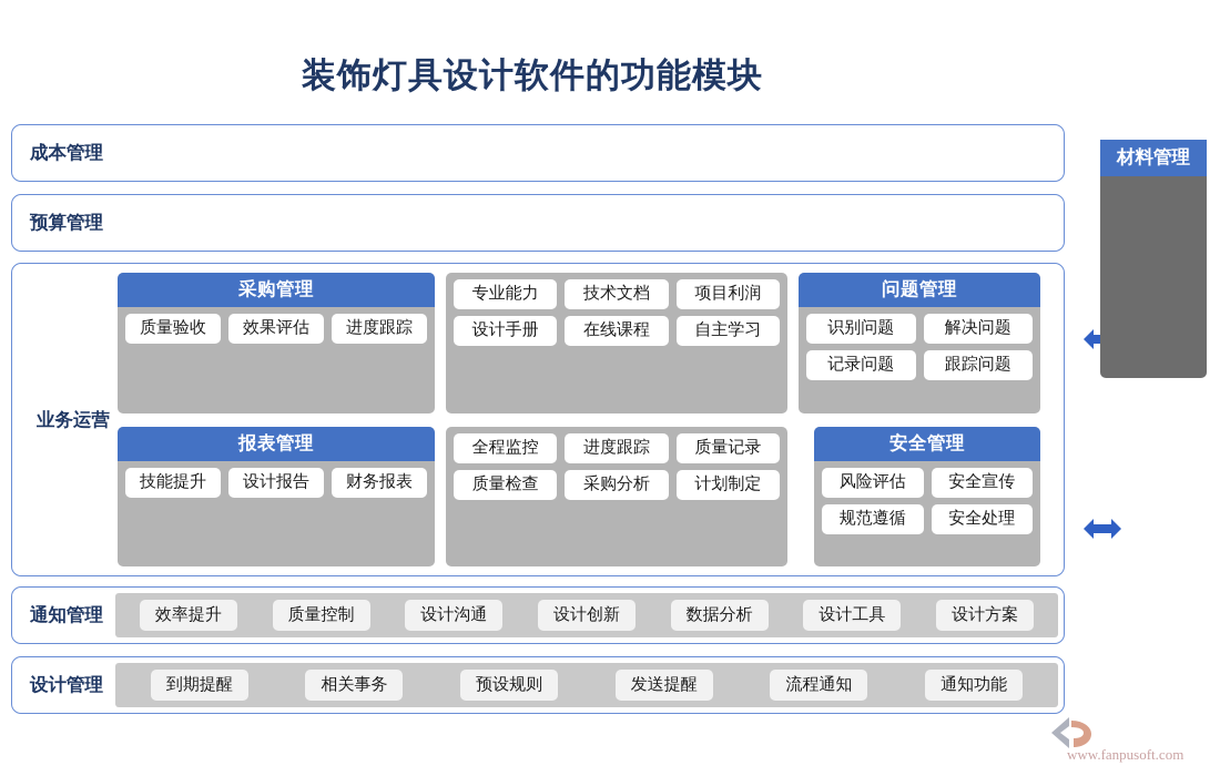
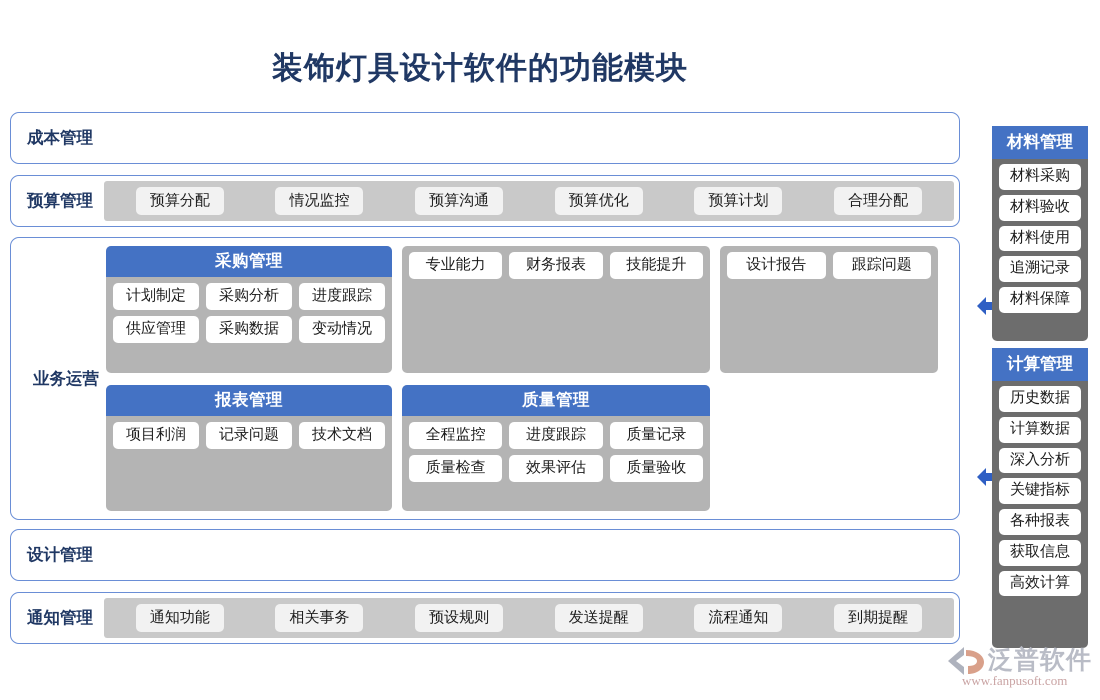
  装饰灯具设计软件的功能模块
  成本管理
  预算管理
+ 预算分配
+ 情况监控
+ 预算沟通
+ 预算优化
+ 预算计划
+ 合理分配
  业务运营
  采购管理
- 质量验收
+ 计划制定
- 效果评估
+ 采购分析
  进度跟踪
+ 供应管理
+ 采购数据
+ 变动情况
  专业能力
- 技术文档
+ 财务报表
- 项目利润
+ 技能提升
- 设计手册
- 在线课程
- 自主学习
- 问题管理
- 识别问题
- 解决问题
- 记录问题
+ 设计报告
  跟踪问题
  报表管理
- 技能提升
+ 项目利润
- 设计报告
+ 记录问题
- 财务报表
+ 技术文档
+ 质量管理
  全程监控
  进度跟踪
  质量记录
  质量检查
- 采购分析
+ 效果评估
- 计划制定
+ 质量验收
- 安全管理
- 风险评估
- 安全宣传
- 规范遵循
- 安全处理
- 通知管理
+ 设计管理
- 效率提升
- 质量控制
- 设计沟通
- 设计创新
- 数据分析
- 设计工具
- 设计方案
- 设计管理
+ 通知管理
- 到期提醒
+ 通知功能
  相关事务
  预设规则
  发送提醒
  流程通知
- 通知功能
+ 到期提醒
  材料管理
+ 材料采购
+ 材料验收
+ 材料使用
+ 追溯记录
+ 材料保障
+ 计算管理
+ 历史数据
+ 计算数据
+ 深入分析
+ 关键指标
+ 各种报表
+ 获取信息
+ 高效计算
+ 泛普软件
  www.fanpusoft.com
